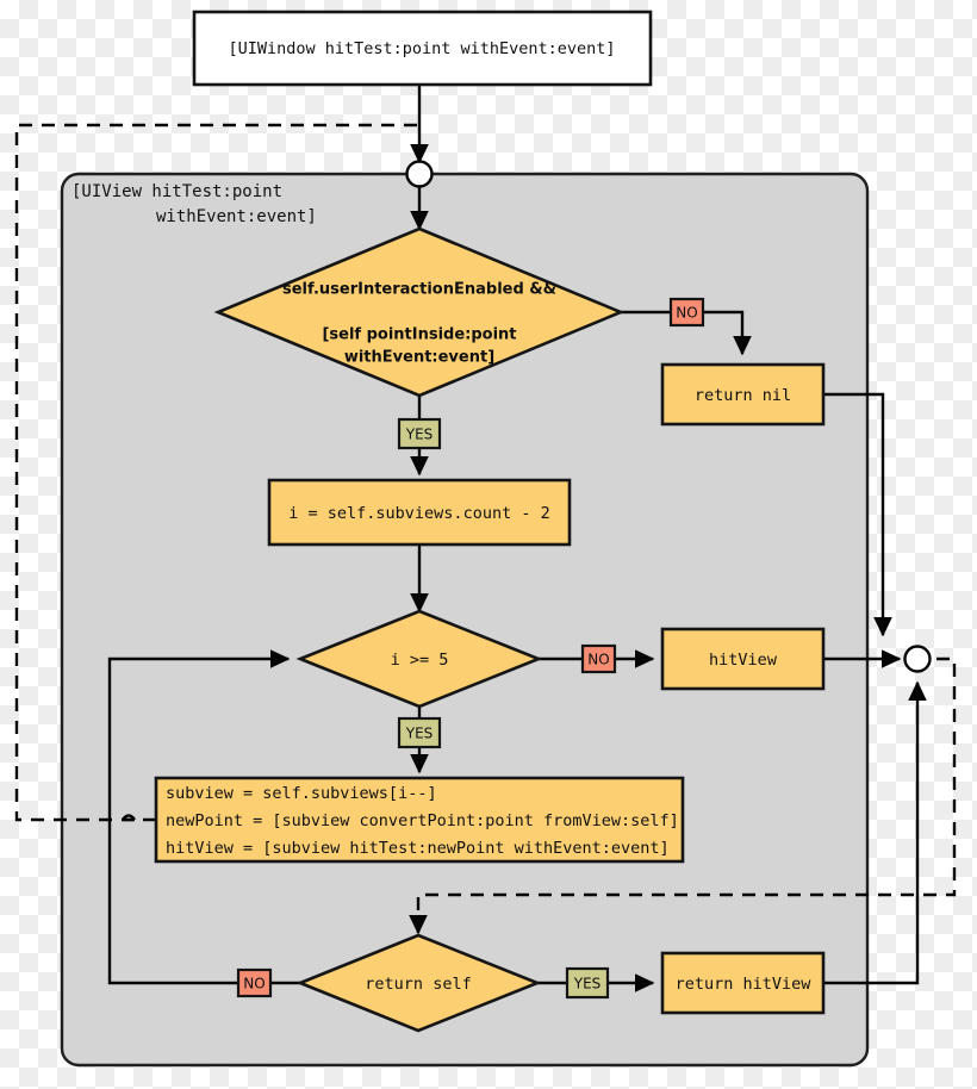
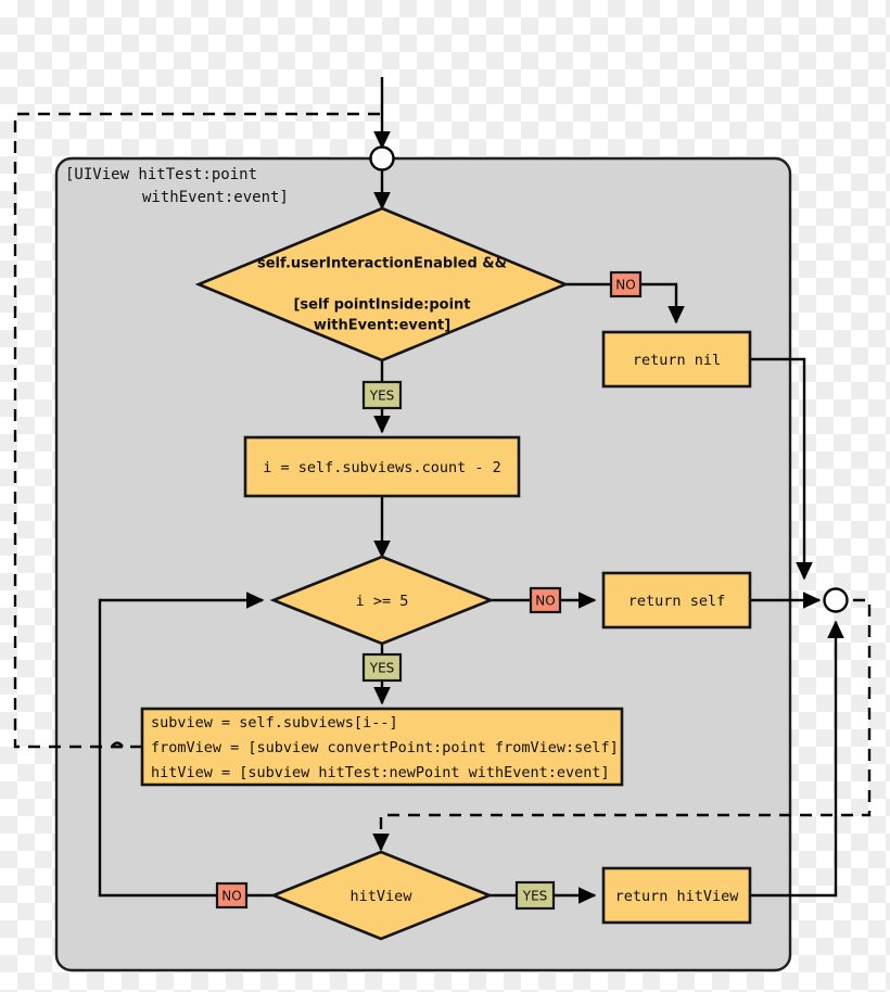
  [UIView hitTest:point
  withEvent:event]
- [UIWindow hitTest:point withEvent:event]
  self.userInteractionEnabled &&
  [self pointInside:point
  withEvent:event]
  NO
  return nil
  YES
  i = self.subviews.count - 2
  i >= 5
  NO
- hitView
+ return self
  YES
  subview = self.subviews[i--]
- newPoint = [subview convertPoint:point fromView:self]
+ fromView = [subview convertPoint:point fromView:self]
  hitView = [subview hitTest:newPoint withEvent:event]
  NO
- return self
+ hitView
  YES
  return hitView
